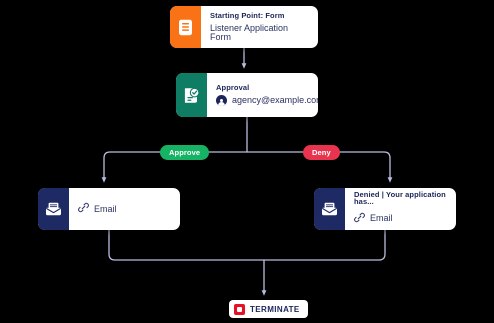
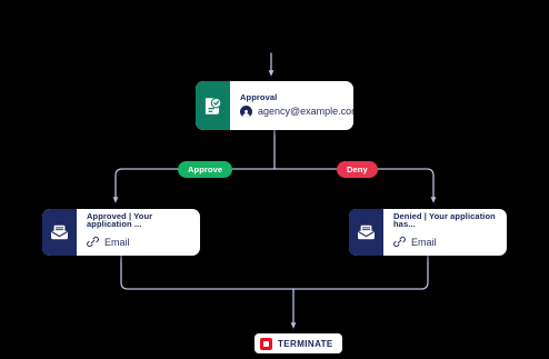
- Starting Point: Form
- Listener Application Form
  Approval
  agency@example.co
  Approve
  Deny
+ Approved | Your application ...
  Email
  Denied | Your application has...
  Email
  TERMINATE
